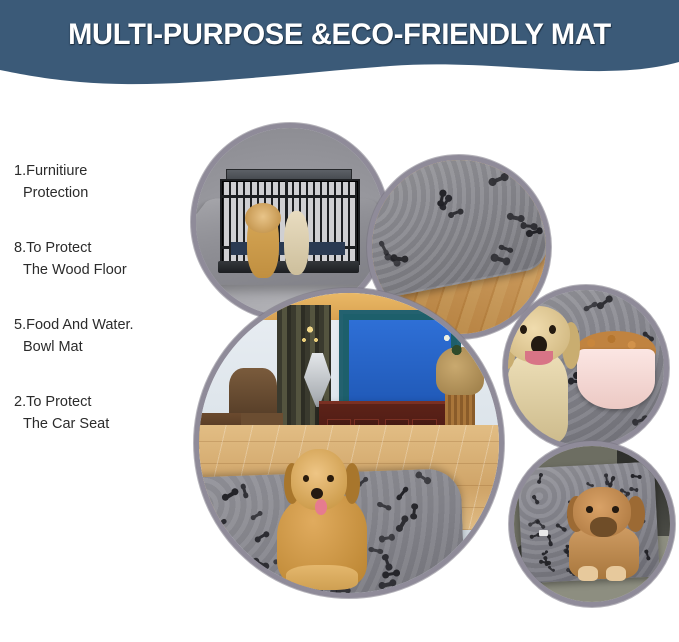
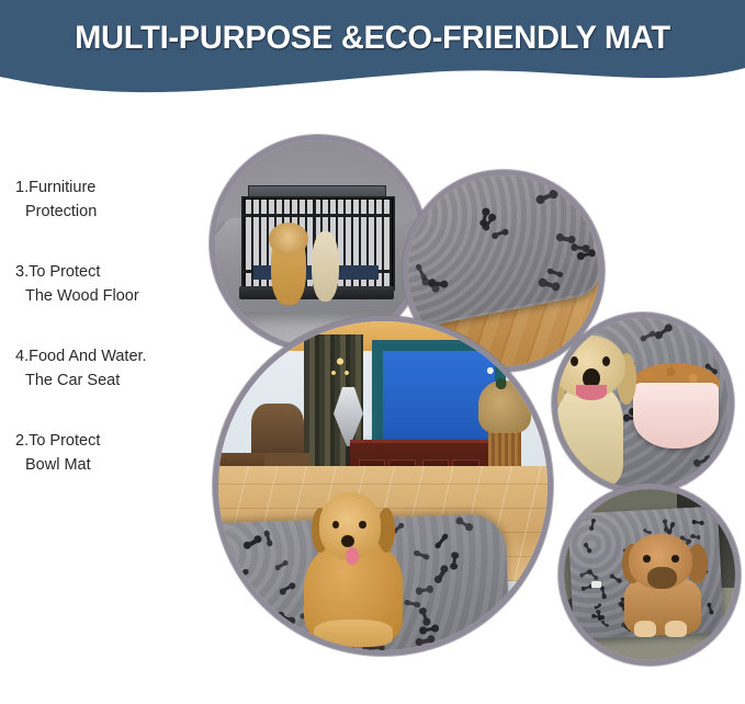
  MULTI-PURPOSE &ECO-FRIENDLY MAT
  1.Furnitiure
  Protection
- 8.To Protect
+ 3.To Protect
  The Wood Floor
- 5.Food And Water.
+ 4.Food And Water.
- Bowl Mat
+ The Car Seat
  2.To Protect
- The Car Seat
+ Bowl Mat
